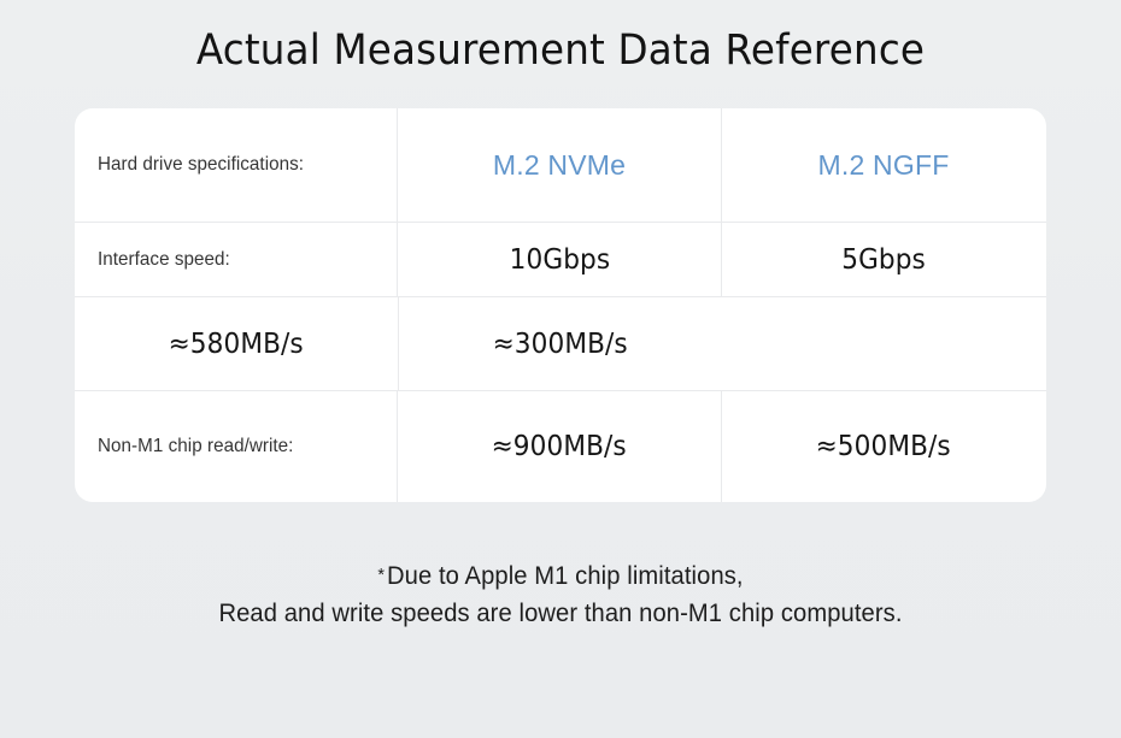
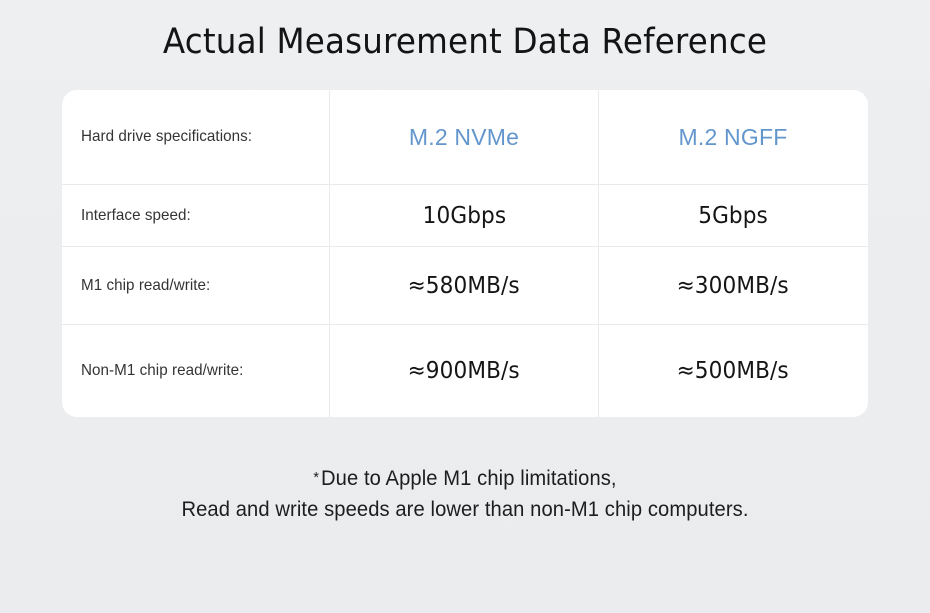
  Actual Measurement Data Reference
  Hard drive specifications:
  M.2 NVMe
  M.2 NGFF
  Interface speed:
  10Gbps
  5Gbps
+ M1 chip read/write:
  ≈580MB/s
  ≈300MB/s
  Non-M1 chip read/write:
  ≈900MB/s
  ≈500MB/s
  *Due to Apple M1 chip limitations,
  Read and write speeds are lower than non-M1 chip computers.
